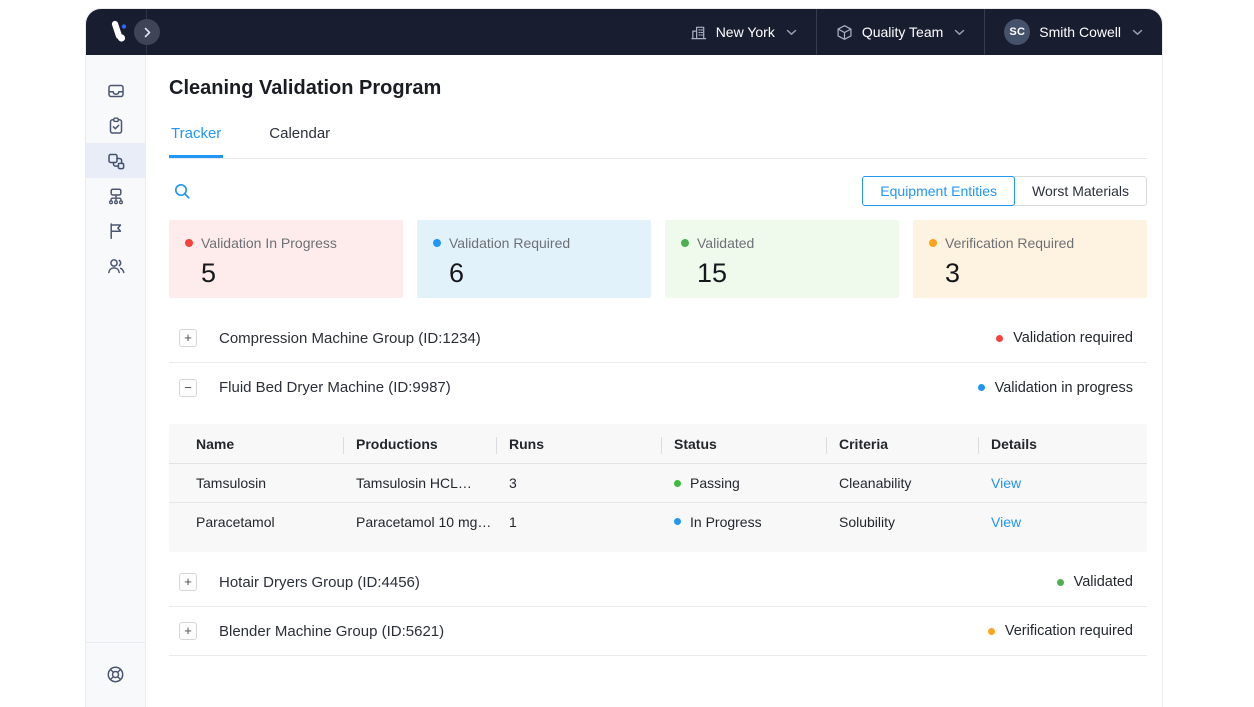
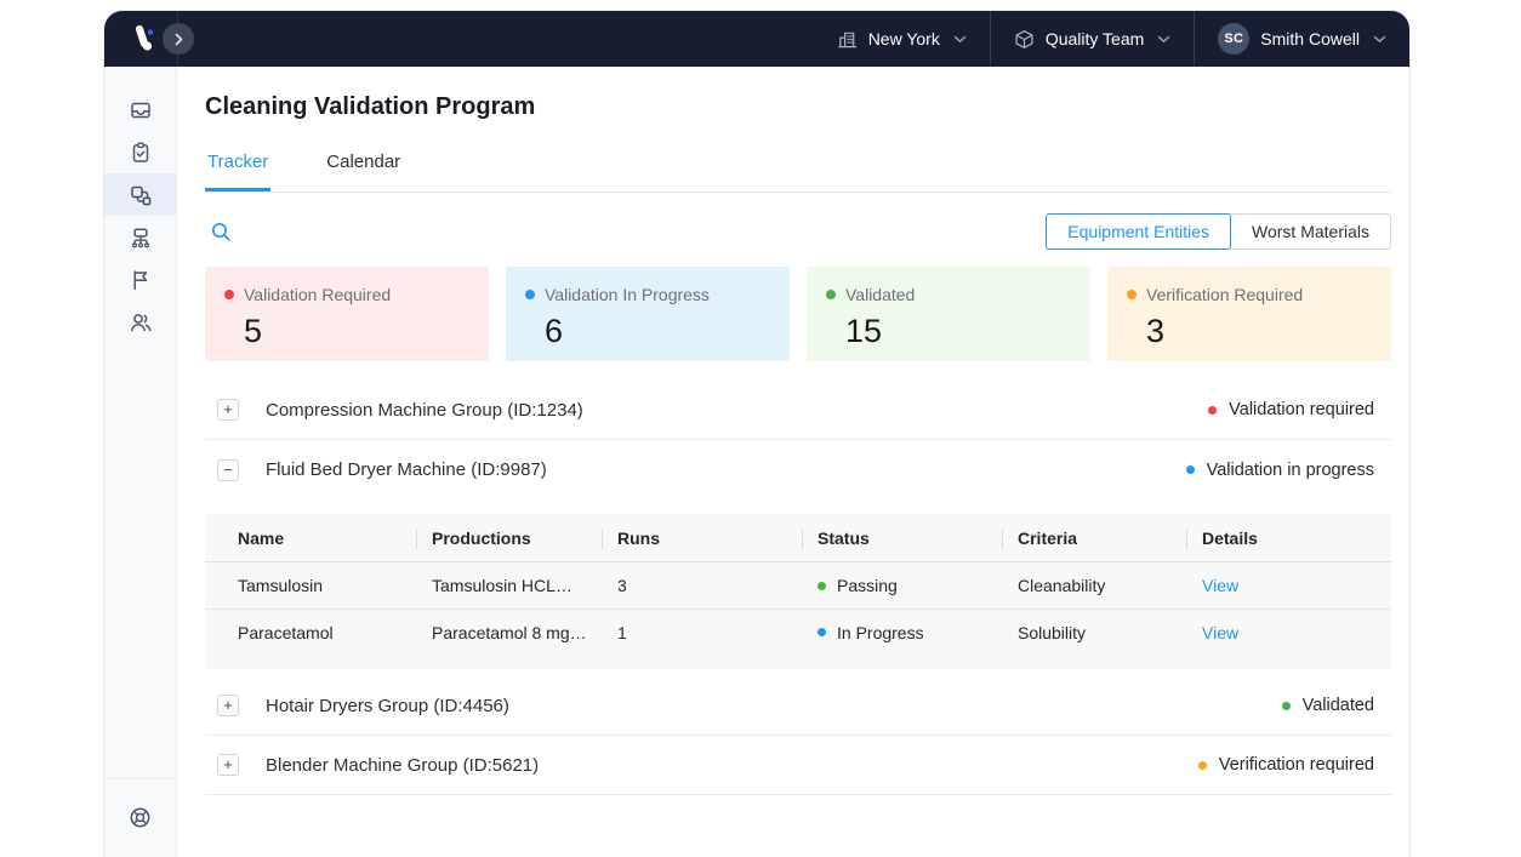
  New York
  Quality Team
  SC
  Smith Cowell
  Cleaning Validation Program
  Tracker
  Calendar
  Equipment Entities
  Worst Materials
- Validation In Progress
+ Validation Required
  5
- Validation Required
+ Validation In Progress
  6
  Validated
  15
  Verification Required
  3
  Compression Machine Group (ID:1234)
  Validation required
  Fluid Bed Dryer Machine (ID:9987)
  Validation in progress
  Name
  Productions
  Runs
  Status
  Criteria
  Details
  Tamsulosin
  Tamsulosin HCL…
  3
  Passing
  Cleanability
  View
  Paracetamol
- Paracetamol 10 mg…
+ Paracetamol 8 mg…
  1
  In Progress
  Solubility
  View
  Hotair Dryers Group (ID:4456)
  Validated
  Blender Machine Group (ID:5621)
  Verification required
